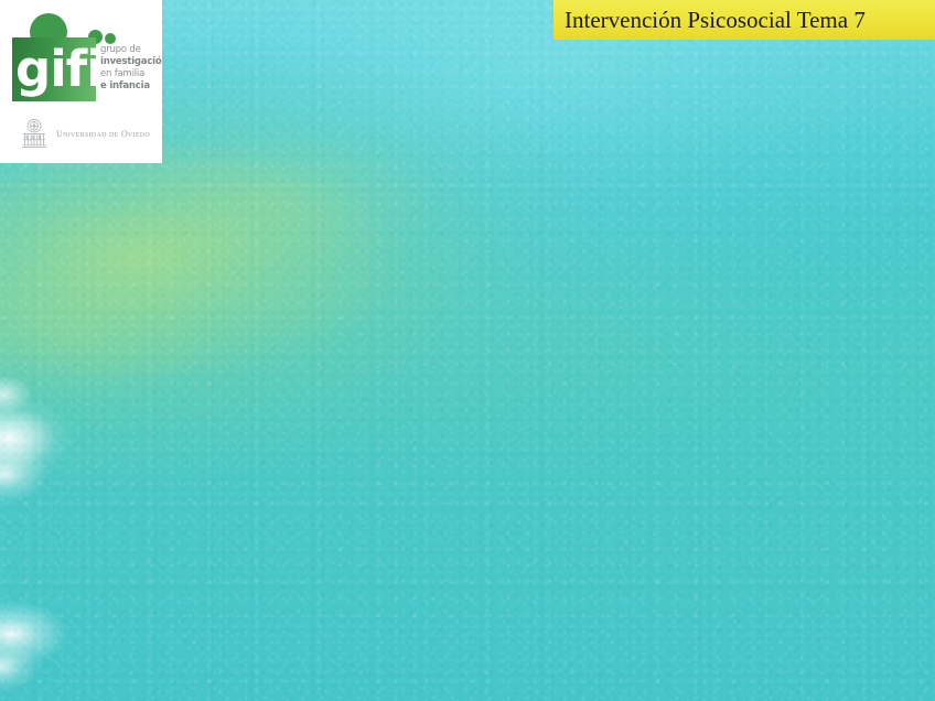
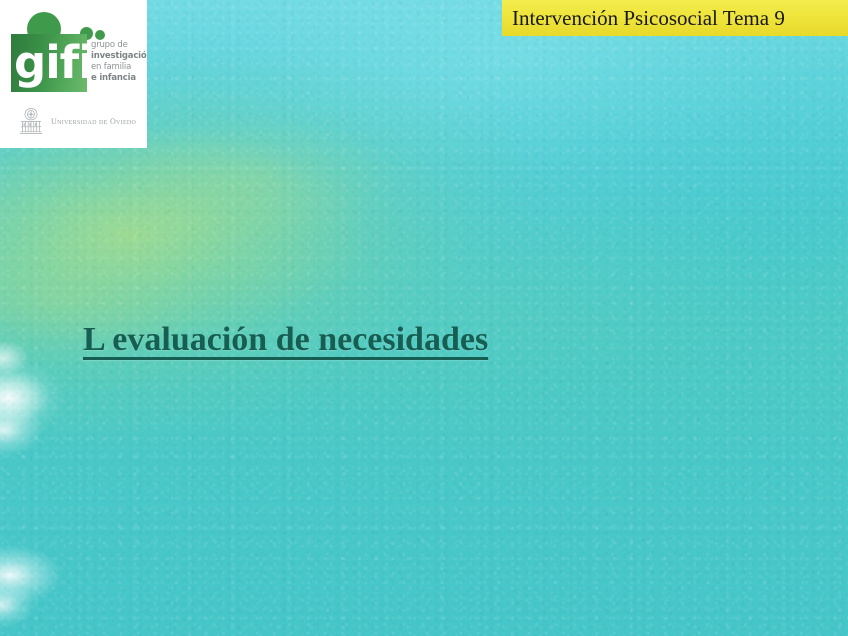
  gifi
  grupo de
  investigació
  en familia
  e infancia
  Universidad de Oviedo
- Intervención Psicosocial Tema 7
+ Intervención Psicosocial Tema 9
+ L evaluación de necesidades
